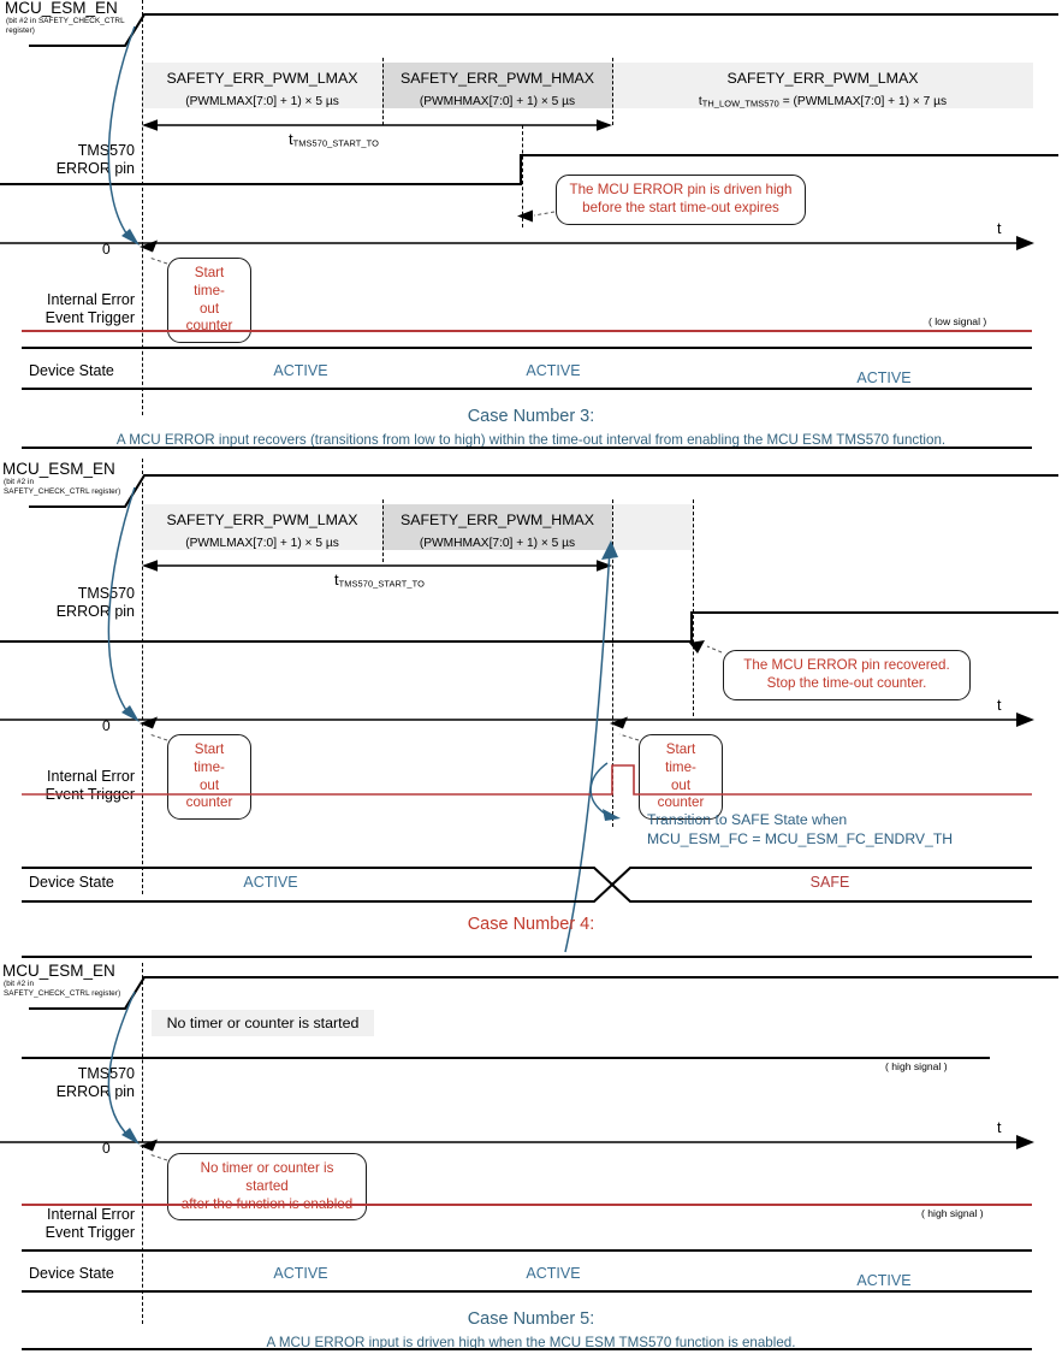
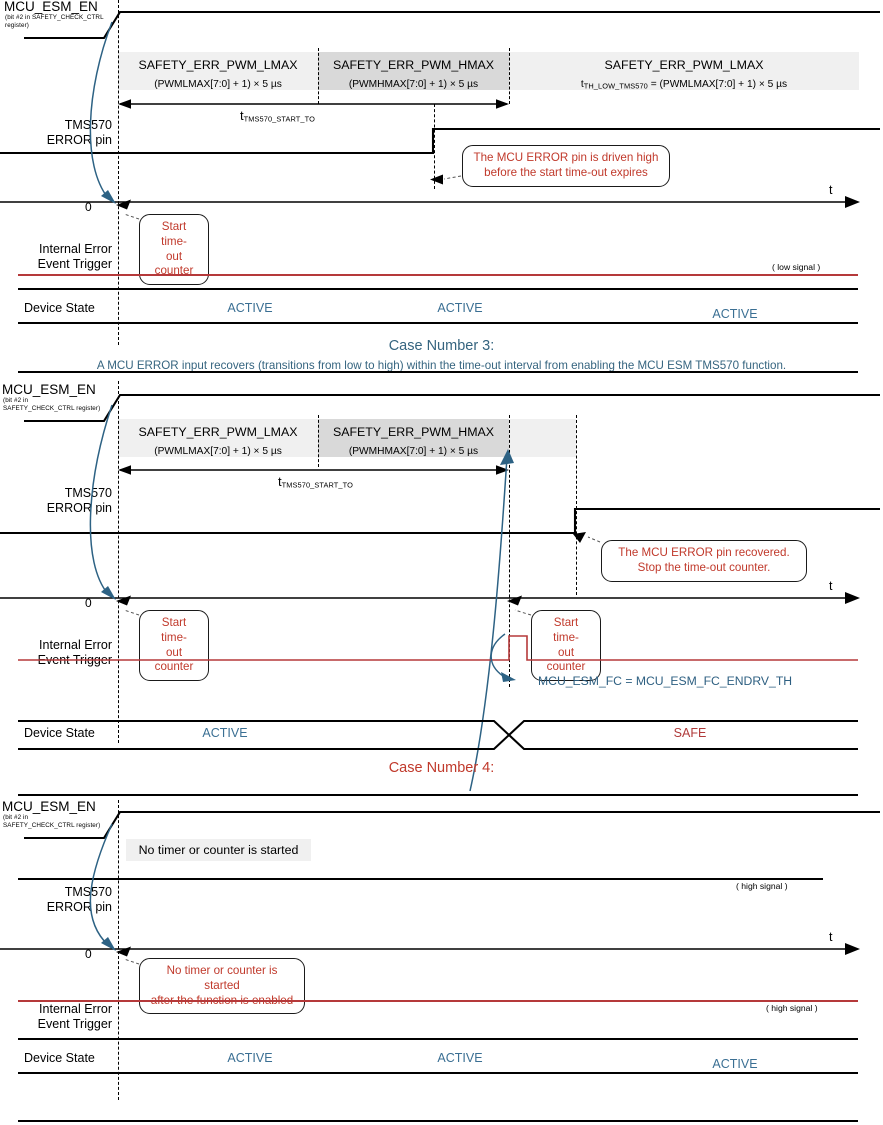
  MCU_ESM_EN
  SAFETY_ERR_PWM_LMAX
  (PWMLMAX[7:0] + 1) × 5 µs
  SAFETY_ERR_PWM_HMAX
  (PWMHMAX[7:0] + 1) × 5 µs
  SAFETY_ERR_PWM_LMAX
- tTH_LOW_TMS570 = (PWMLMAX[7:0] + 1) × 7 µs
+ tTH_LOW_TMS570 = (PWMLMAX[7:0] + 1) × 5 µs
  tTMS570_START_TO
  TMS570
  ERROR pin
  The MCU ERROR pin is driven high
  before the start time-out expires
  t
  0
  Start time-
  out counter
  Internal Error
  Event Trigger
  ( low signal )
  Device State
  ACTIVE
  ACTIVE
  ACTIVE
  Case Number 3:
  A MCU ERROR input recovers (transitions from low to high) within the time-out interval from enabling the MCU ESM TMS570 function.
  MCU_ESM_EN
  SAFETY_ERR_PWM_LMAX
  (PWMLMAX[7:0] + 1) × 5 µs
  SAFETY_ERR_PWM_HMAX
  (PWMHMAX[7:0] + 1) × 5 µs
  tTMS570_START_TO
  TMS570
  ERROR pin
  The MCU ERROR pin recovered.
  Stop the time-out counter.
  t
  0
  Start time-
  out counter
  Start time-
  out counter
  Internal Error
- Transition to SAFE State when
  MCU_ESM_FC = MCU_ESM_FC_ENDRV_TH
  Device State
  ACTIVE
  SAFE
  Case Number 4:
  MCU_ESM_EN
  No timer or counter is started
  TMS570
  ERROR pin
  ( high signal )
  t
  0
  No timer or counter is started
  Internal Error
  Event Trigger
  ( high signal )
  Device State
  ACTIVE
  ACTIVE
  ACTIVE
- Case Number 5:
- A MCU ERROR input is driven high when the MCU ESM TMS570 function is enabled.
